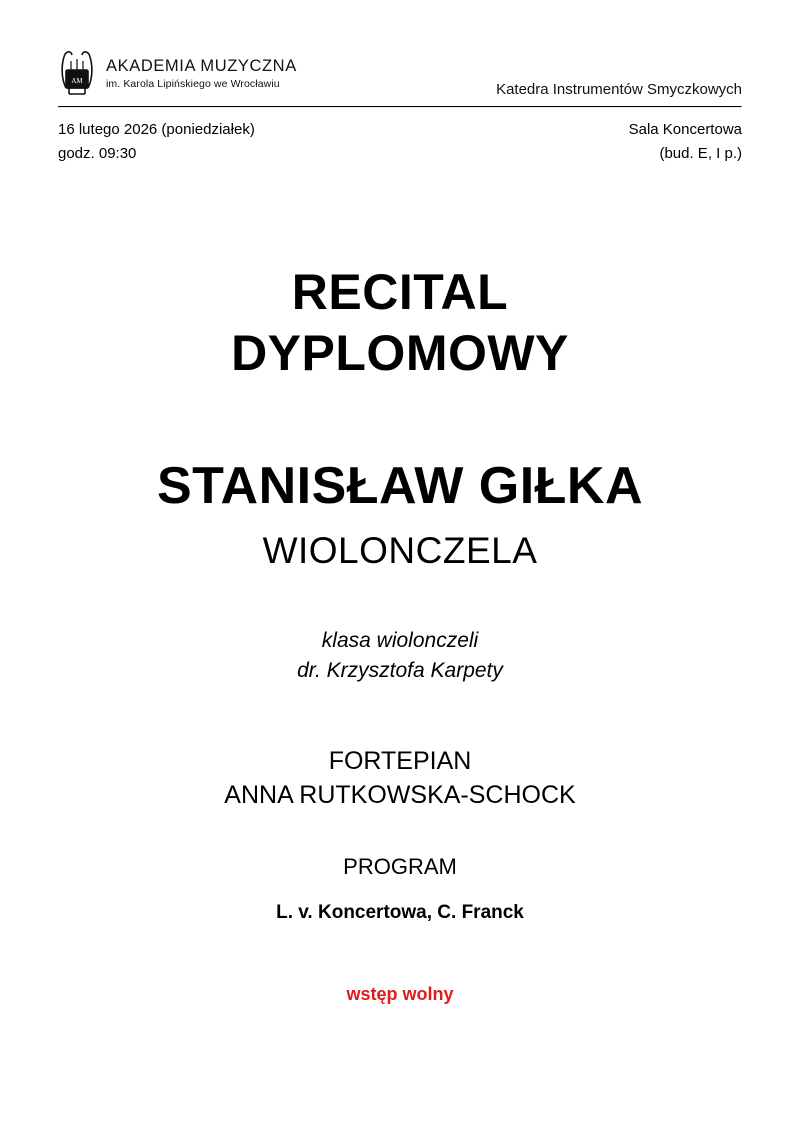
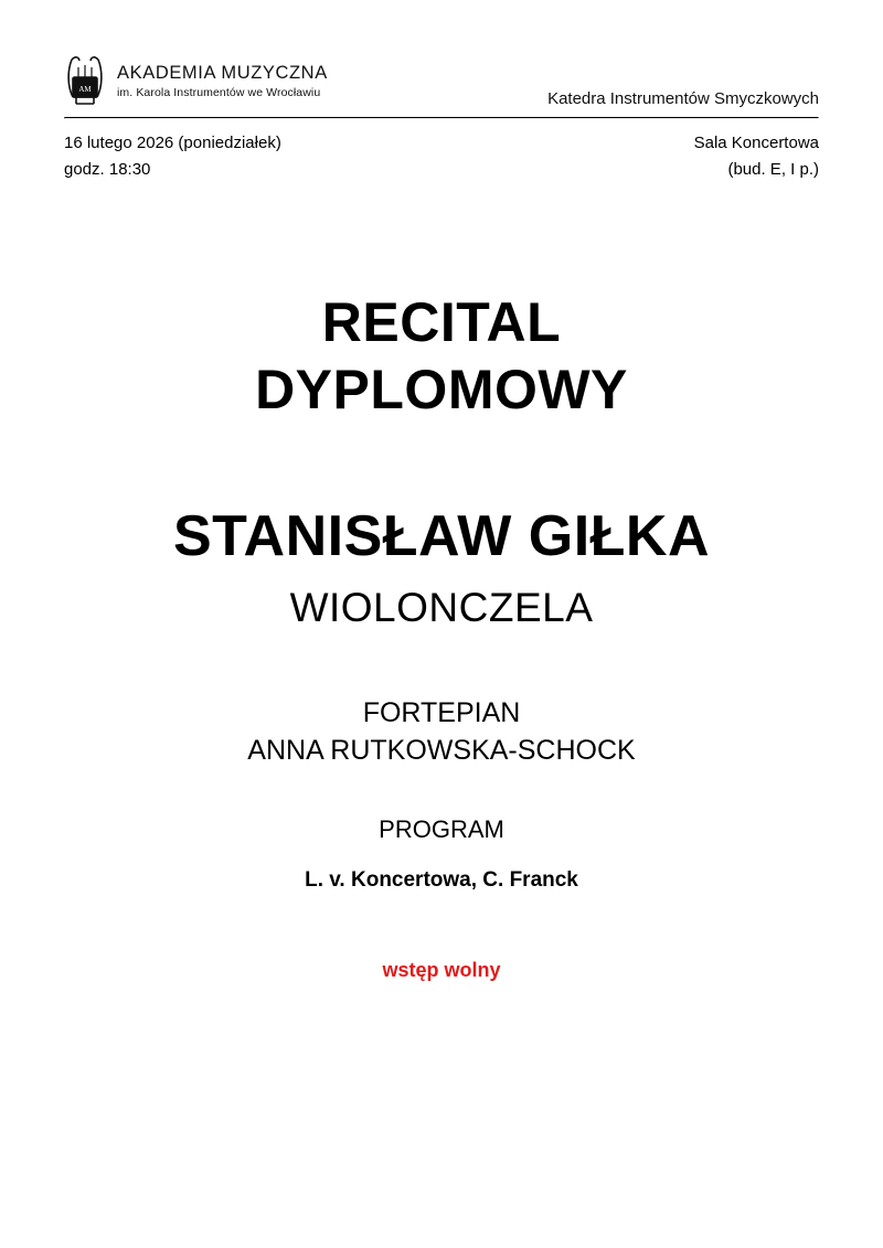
  AM
  AKADEMIA MUZYCZNA
- im. Karola Lipińskiego we Wrocławiu
+ im. Karola Instrumentów we Wrocławiu
  Katedra Instrumentów Smyczkowych
  16 lutego 2026 (poniedziałek)
- godz. 09:30
+ godz. 18:30
  Sala Koncertowa
  (bud. E, I p.)
  RECITAL
  DYPLOMOWY
  STANISŁAW GIŁKA
  WIOLONCZELA
- klasa wiolonczeli
- dr. Krzysztofa Karpety
  FORTEPIAN
  ANNA RUTKOWSKA-SCHOCK
  PROGRAM
  L. v. Koncertowa, C. Franck
  wstęp wolny
